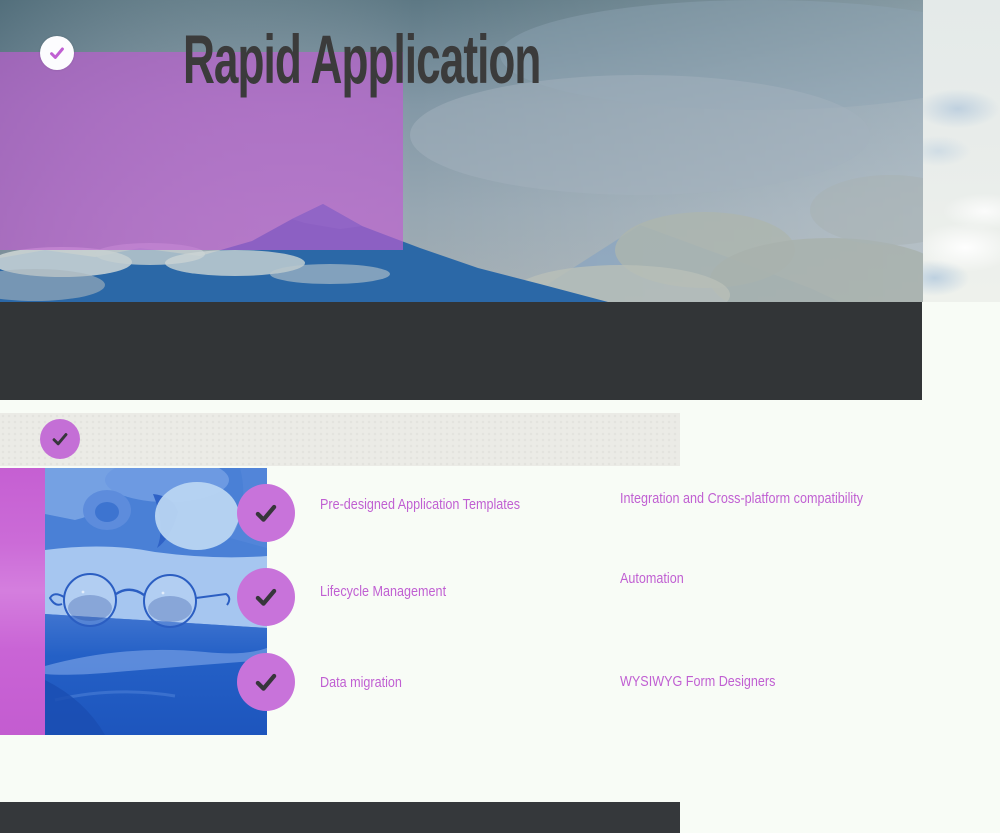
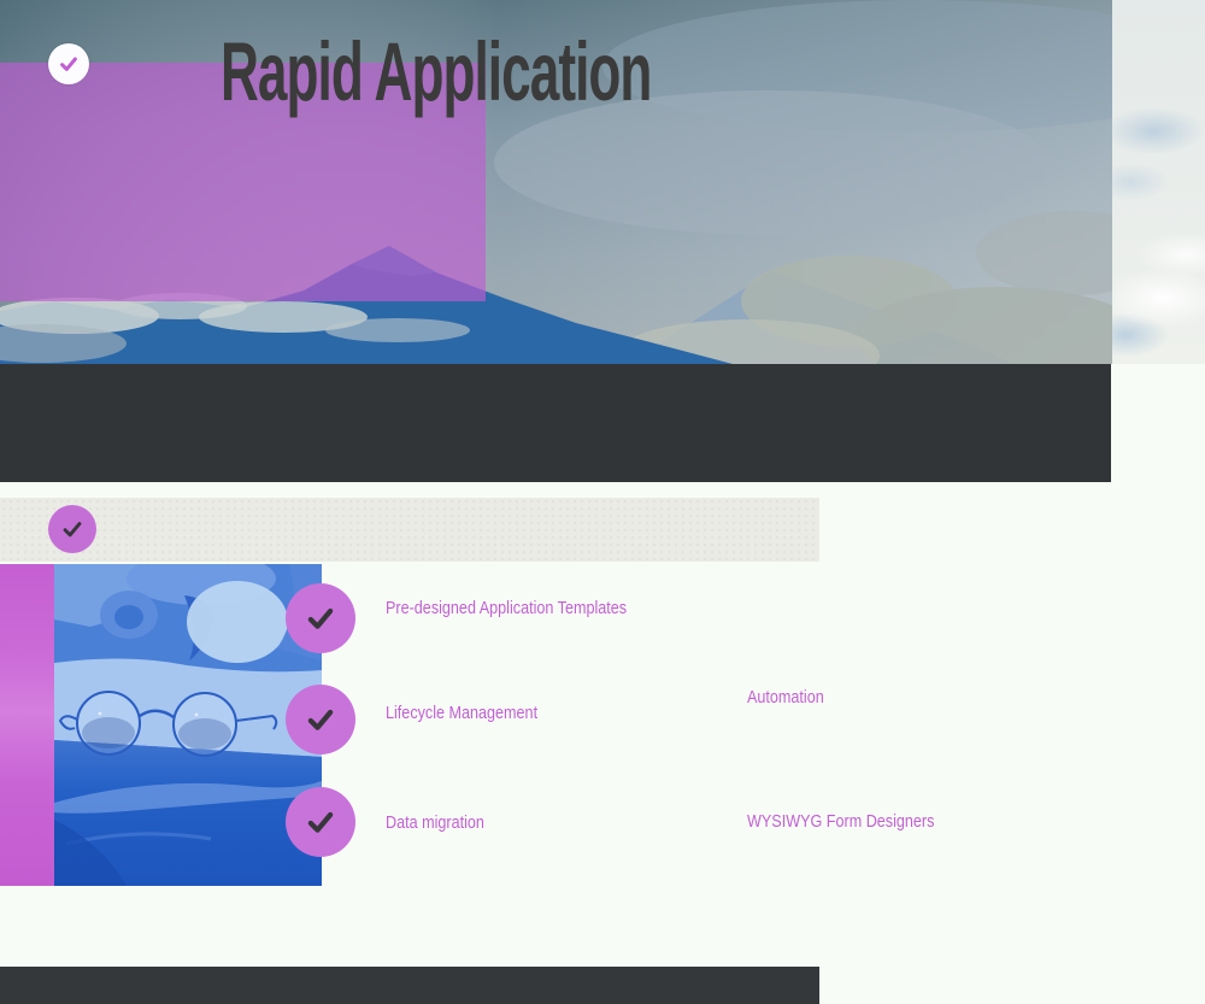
  Rapid Application
  Pre-designed Application Templates
  Lifecycle Management
  Data migration
- Integration and Cross-platform compatibility
  Automation
  WYSIWYG Form Designers
